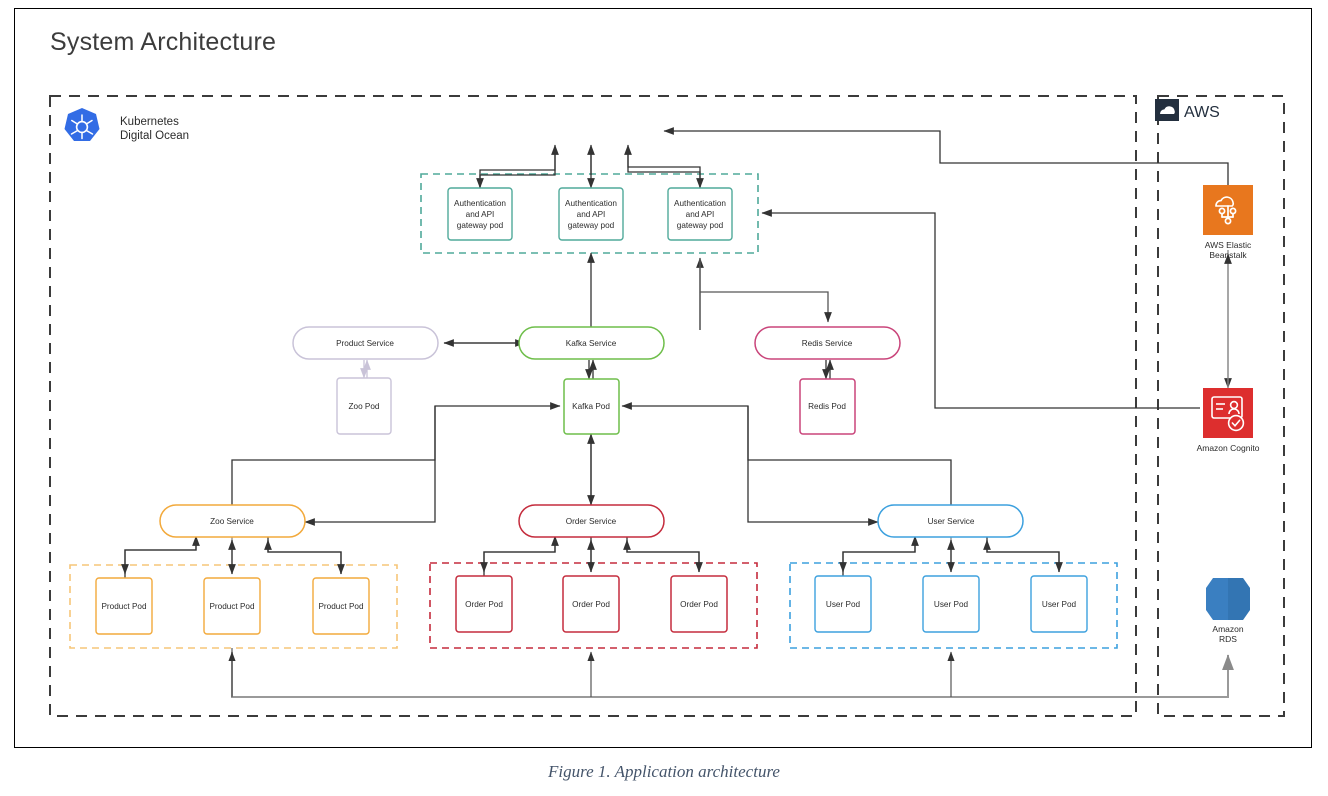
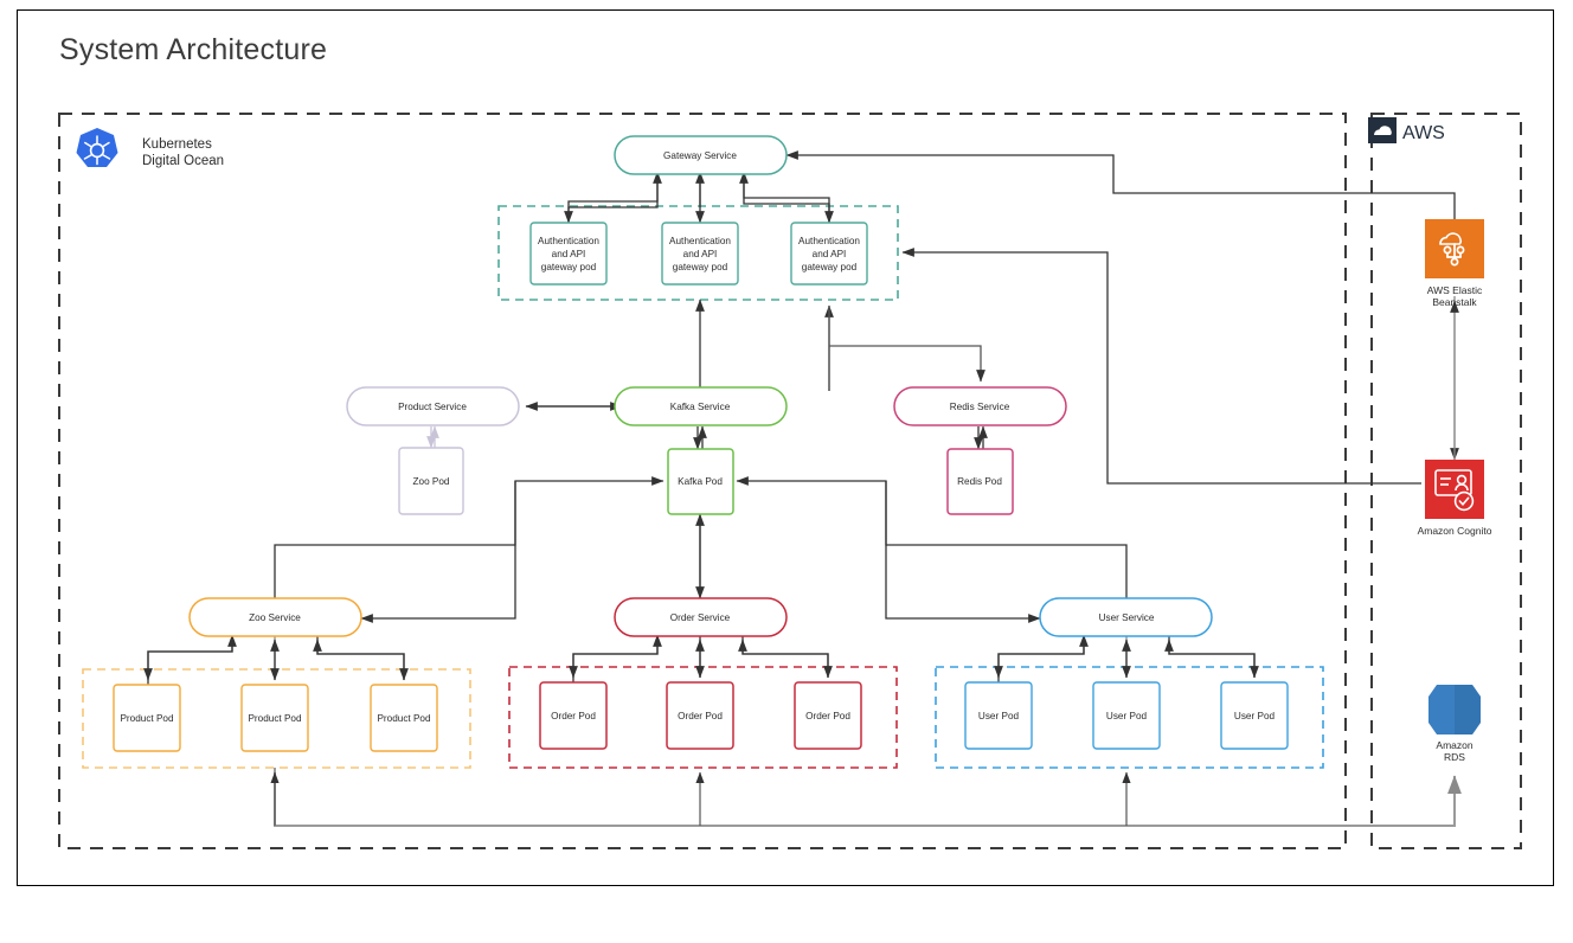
  System Architecture
  Kubernetes
  Digital Ocean
  AWS
+ Gateway Service
  Product Service
  Kafka Service
  Redis Service
  Zoo Service
  Order Service
  User Service
  Authentication
  and API
  gateway pod
  Authentication
  and API
  gateway pod
  Authentication
  and API
  gateway pod
  Zoo Pod
  Kafka Pod
  Redis Pod
  Product Pod
  Product Pod
  Product Pod
  Order Pod
  Order Pod
  Order Pod
  User Pod
  User Pod
  User Pod
  AWS Elastic
  Beanstalk
  Amazon Cognito
  Amazon
  RDS
- Figure 1. Application architecture
